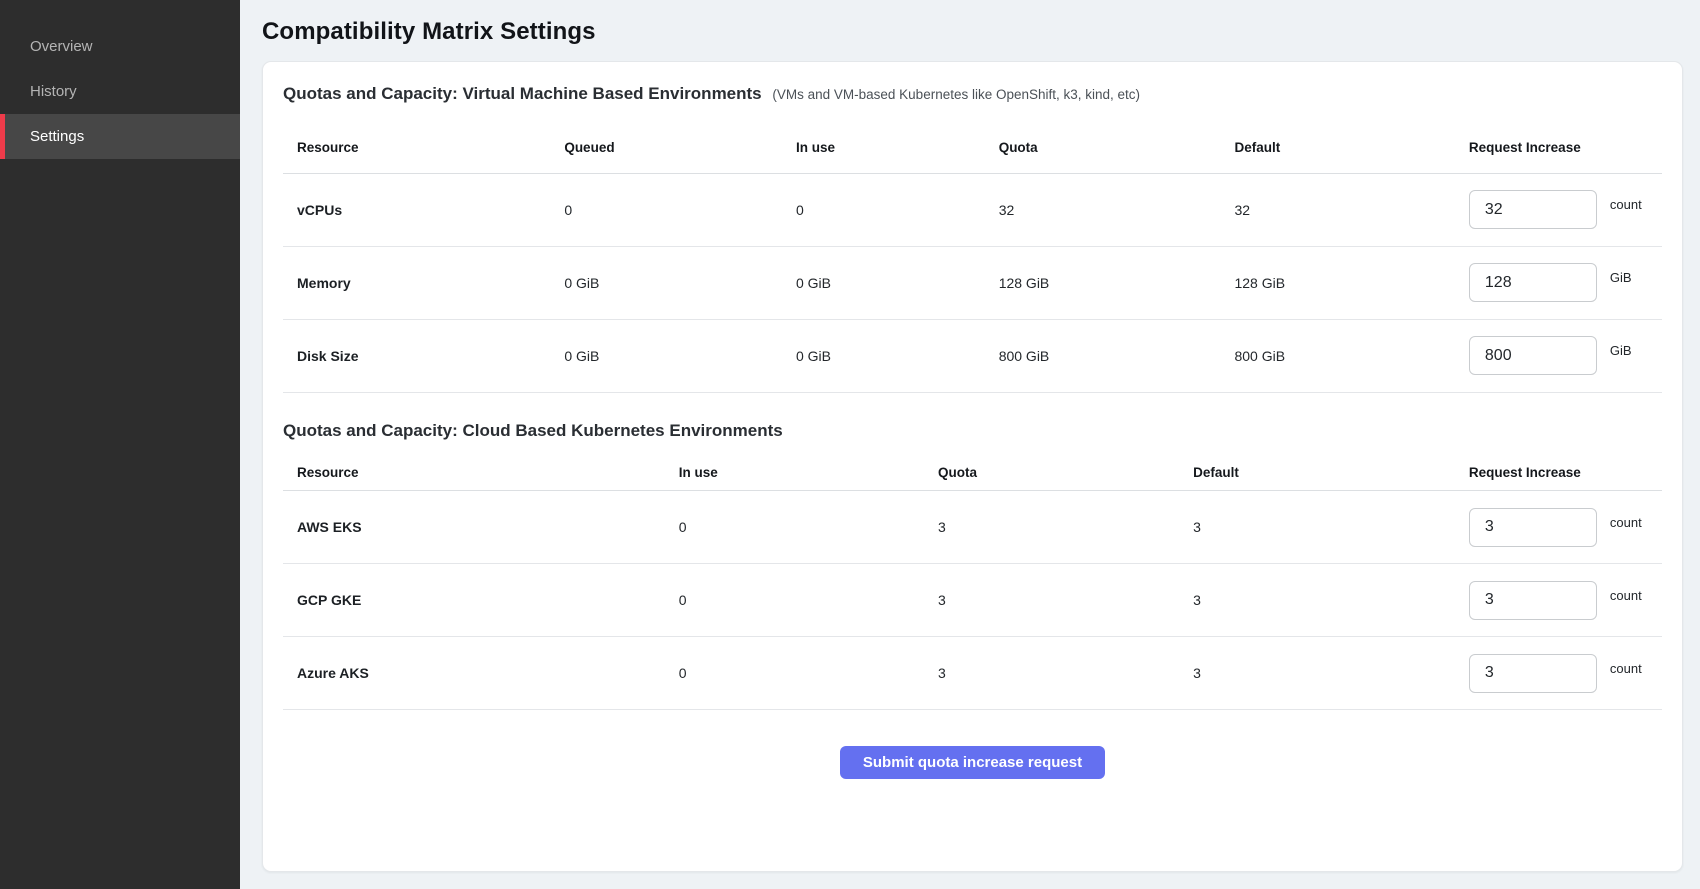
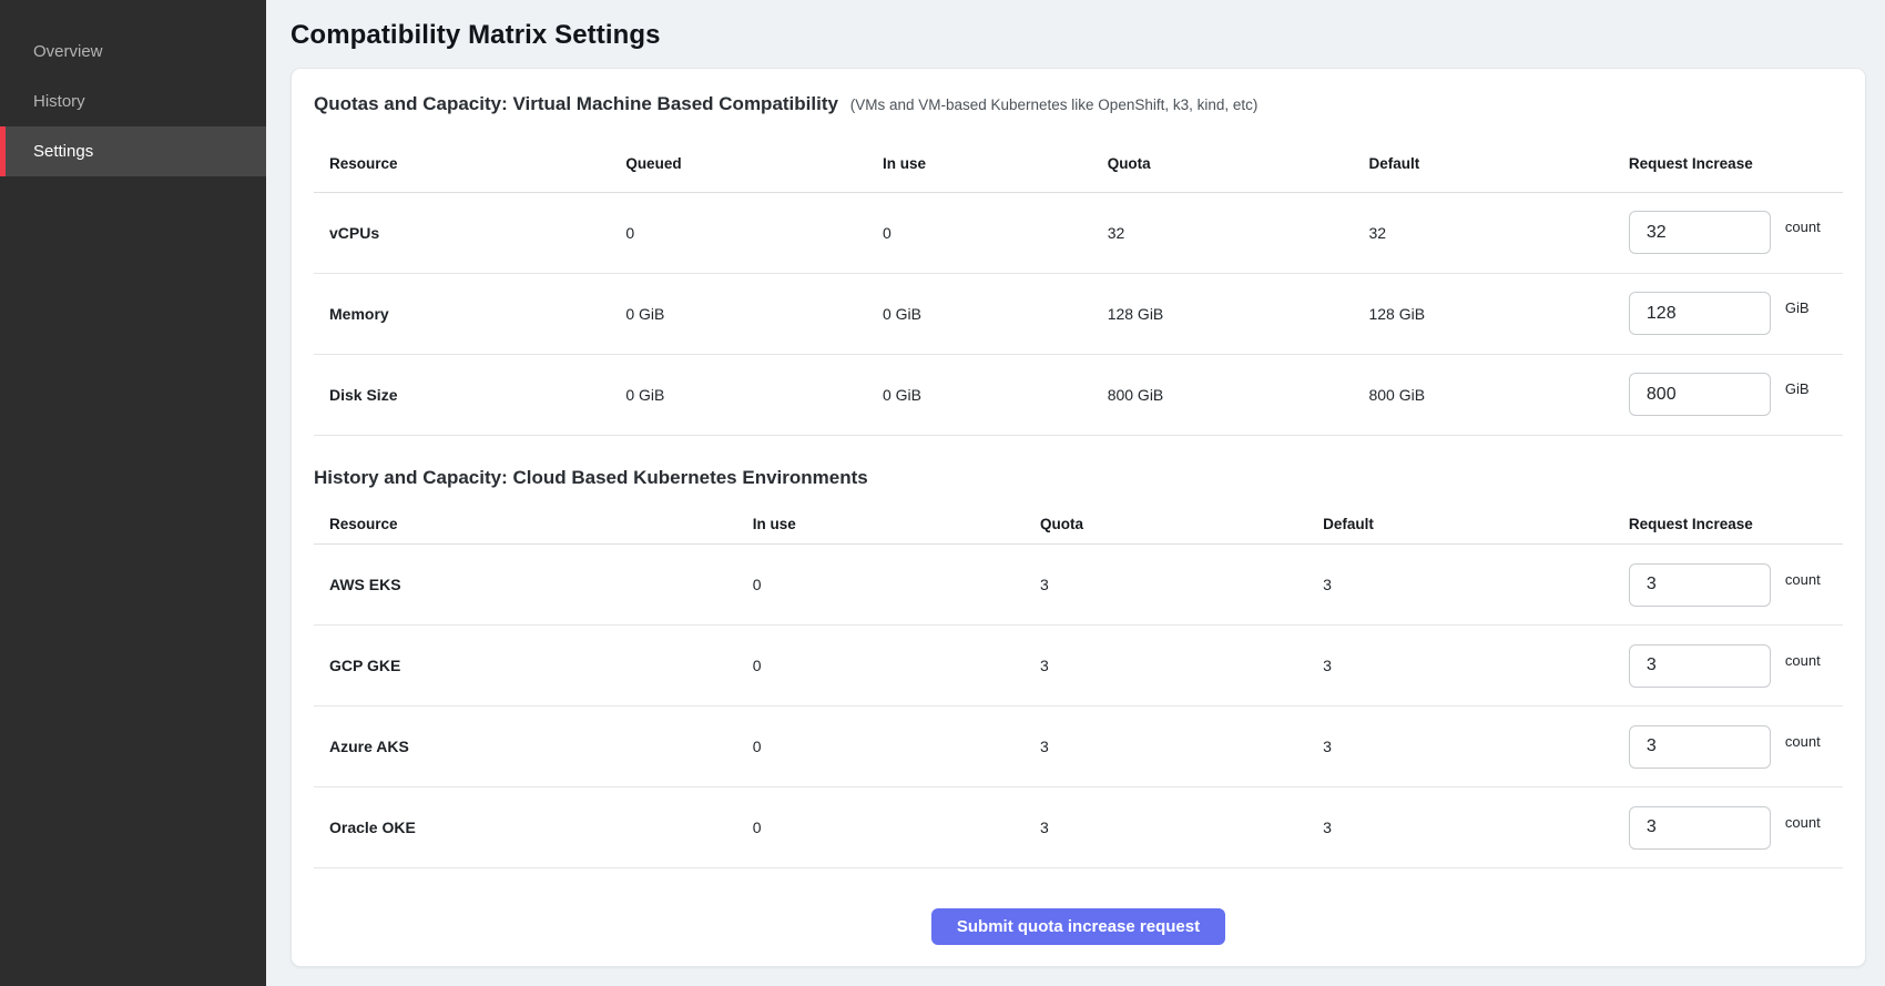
  Overview
  History
  Settings
  Compatibility Matrix Settings
- Quotas and Capacity: Virtual Machine Based Environments (VMs and VM-based Kubernetes like OpenShift, k3, kind, etc)
+ Quotas and Capacity: Virtual Machine Based Compatibility (VMs and VM-based Kubernetes like OpenShift, k3, kind, etc)
  Resource	Queued	In use	Quota	Default	Request Increase
  vCPUs	0	0	32	32	32 count
  Memory	0 GiB	0 GiB	128 GiB	128 GiB	128 GiB
  Disk Size	0 GiB	0 GiB	800 GiB	800 GiB	800 GiB
- Quotas and Capacity: Cloud Based Kubernetes Environments
+ History and Capacity: Cloud Based Kubernetes Environments
  Resource	In use	Quota	Default	Request Increase
  AWS EKS	0	3	3	3 count
  GCP GKE	0	3	3	3 count
  Azure AKS	0	3	3	3 count
+ Oracle OKE	0	3	3	3 count
  Submit quota increase request
